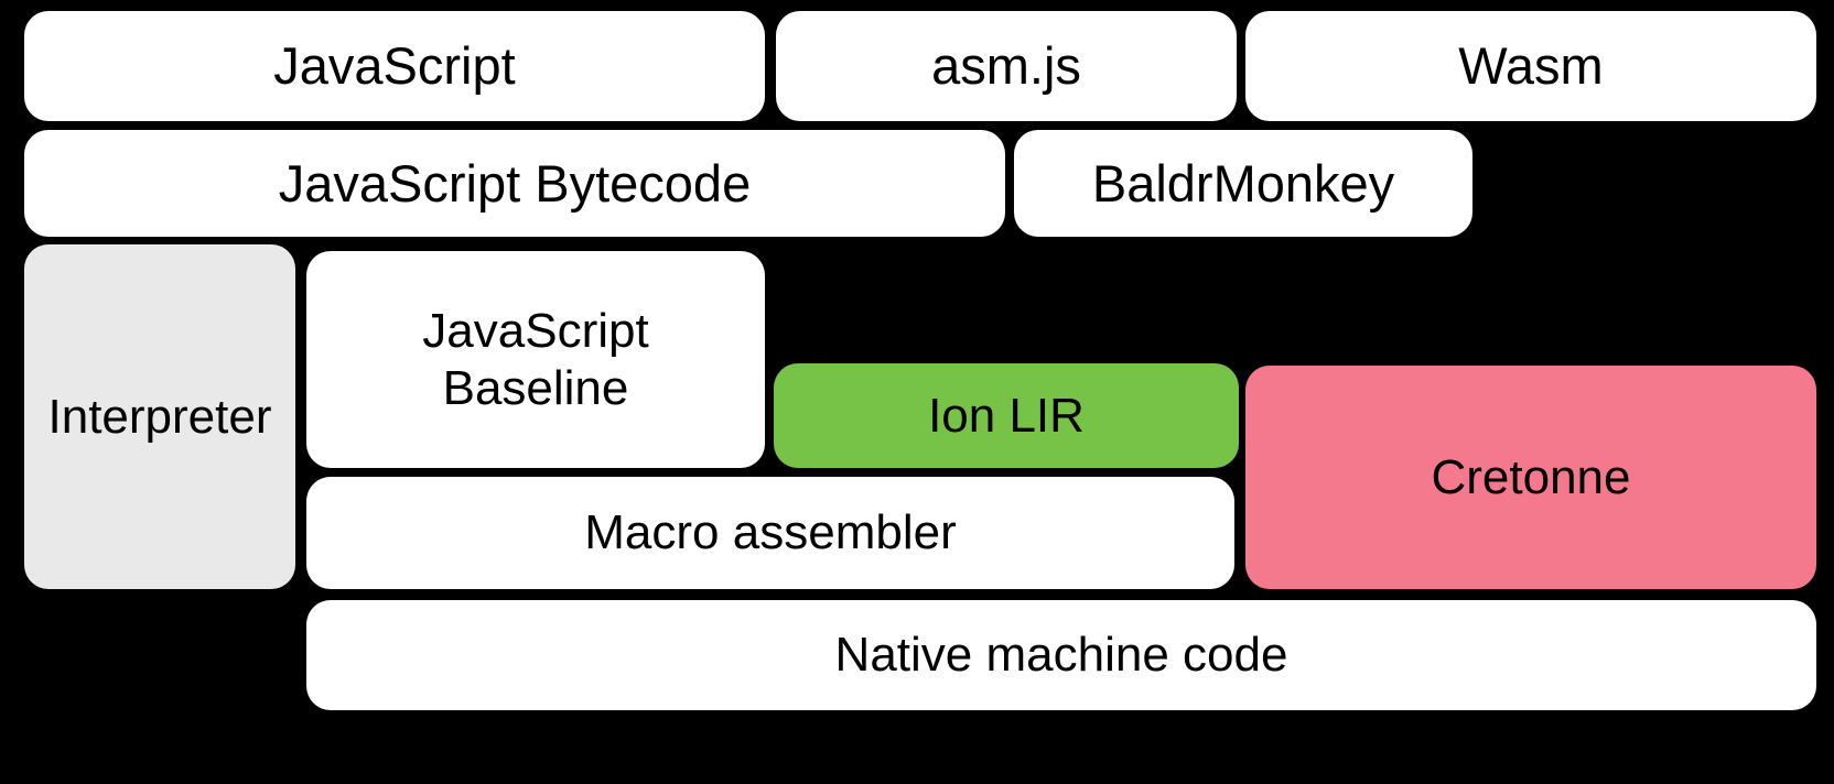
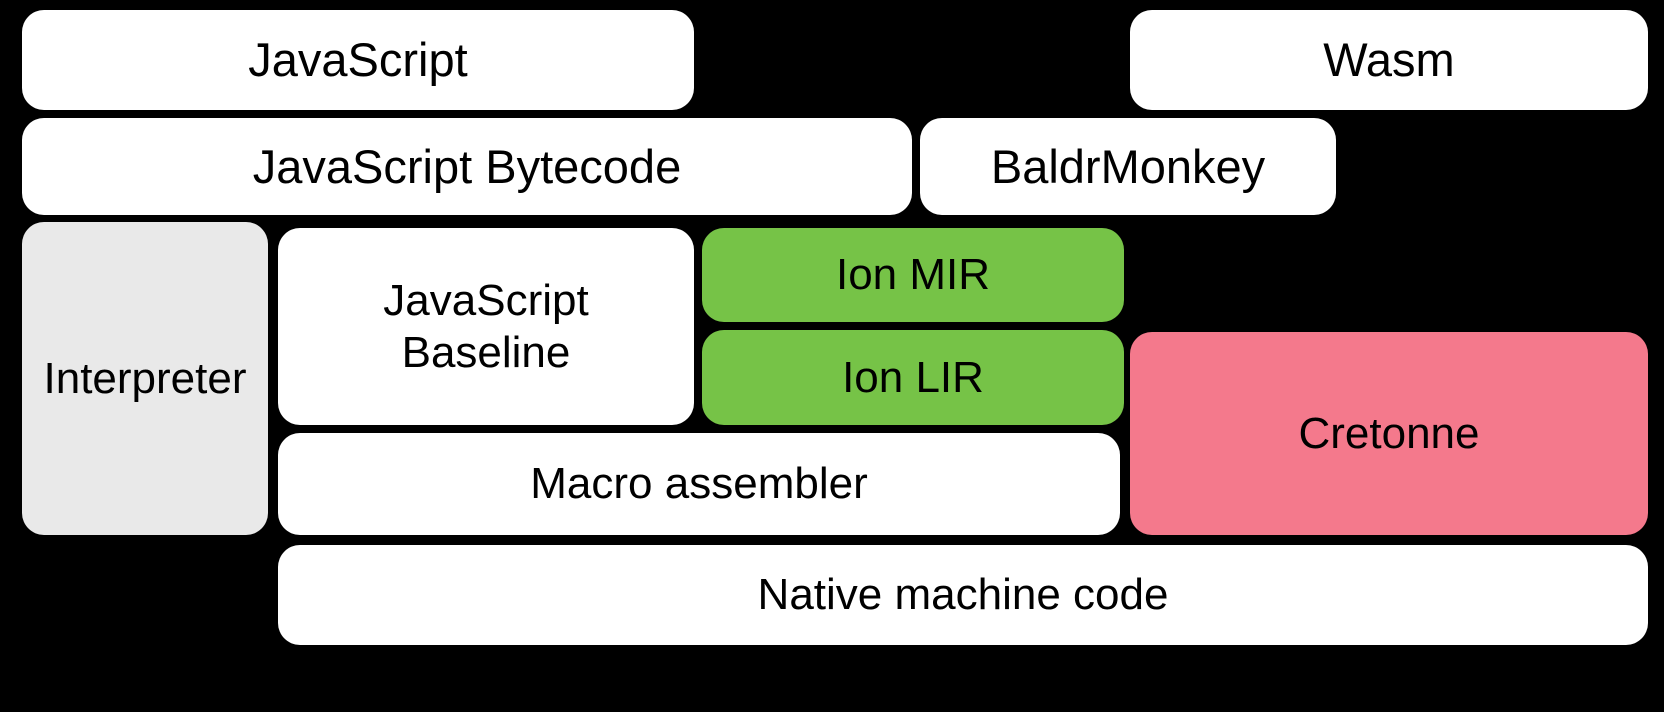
  JavaScript
- asm.js
  Wasm
  JavaScript Bytecode
  BaldrMonkey
  Interpreter
  JavaScript
  Baseline
+ Ion MIR
  Ion LIR
  Cretonne
  Macro assembler
  Native machine code
